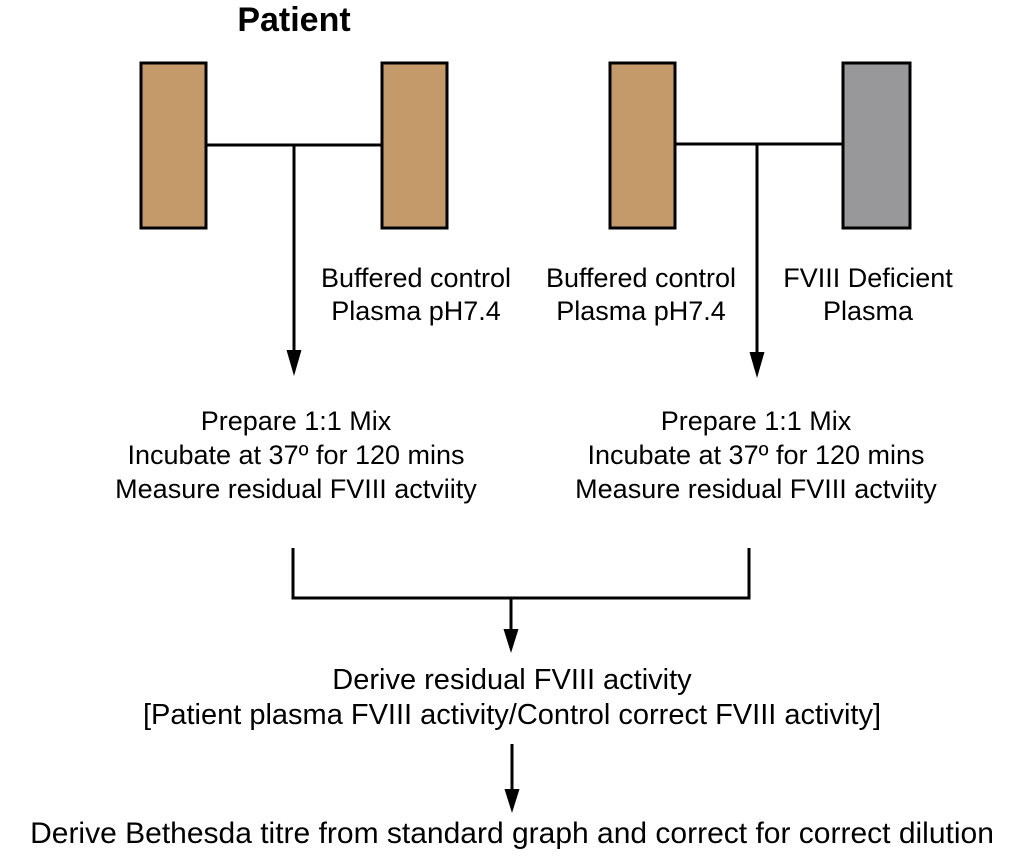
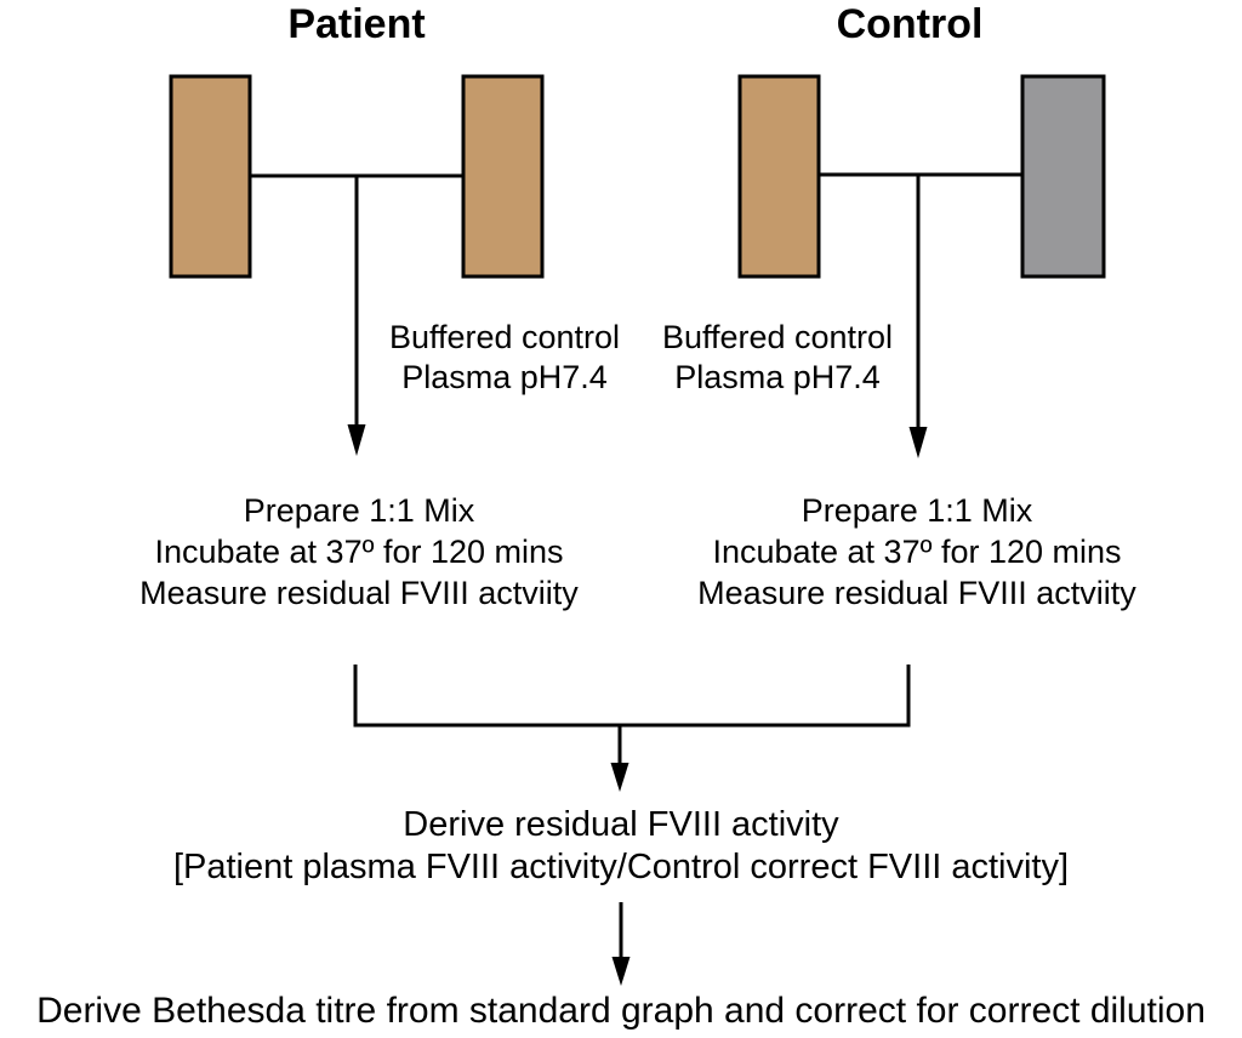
  Patient
+ Control
  Buffered control
  Plasma pH7.4
  Buffered control
  Plasma pH7.4
- FVIII Deficient
- Plasma
  Prepare 1:1 Mix
  Incubate at 37º for 120 mins
  Measure residual FVIII actviity
  Prepare 1:1 Mix
  Incubate at 37º for 120 mins
  Measure residual FVIII actviity
  Derive residual FVIII activity
  [Patient plasma FVIII activity/Control correct FVIII activity]
  Derive Bethesda titre from standard graph and correct for correct dilution
